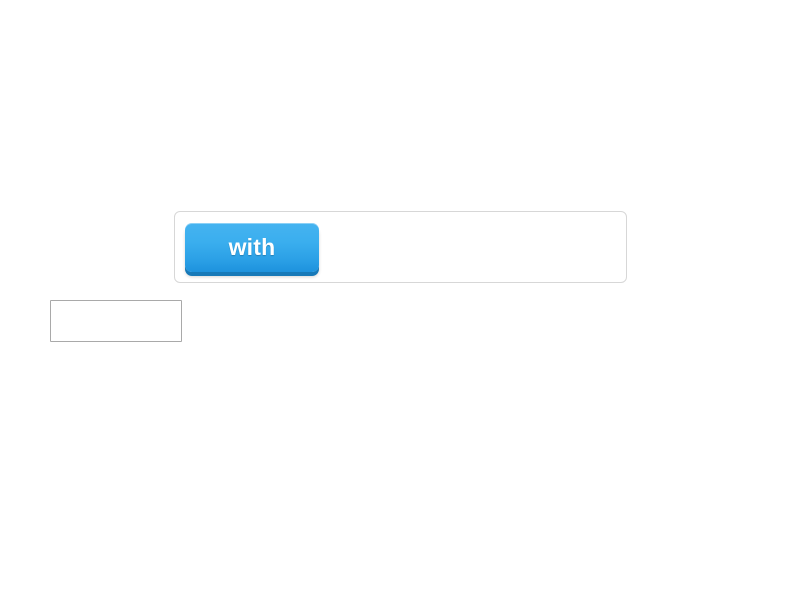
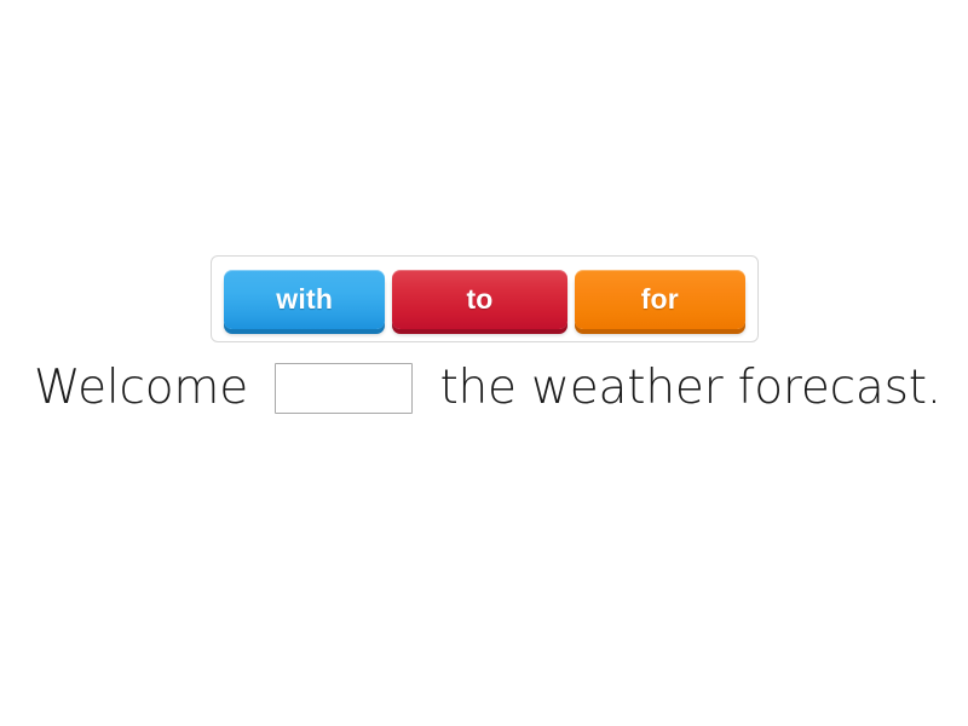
  with
+ to
+ for
+ Welcome
+ the weather forecast.
